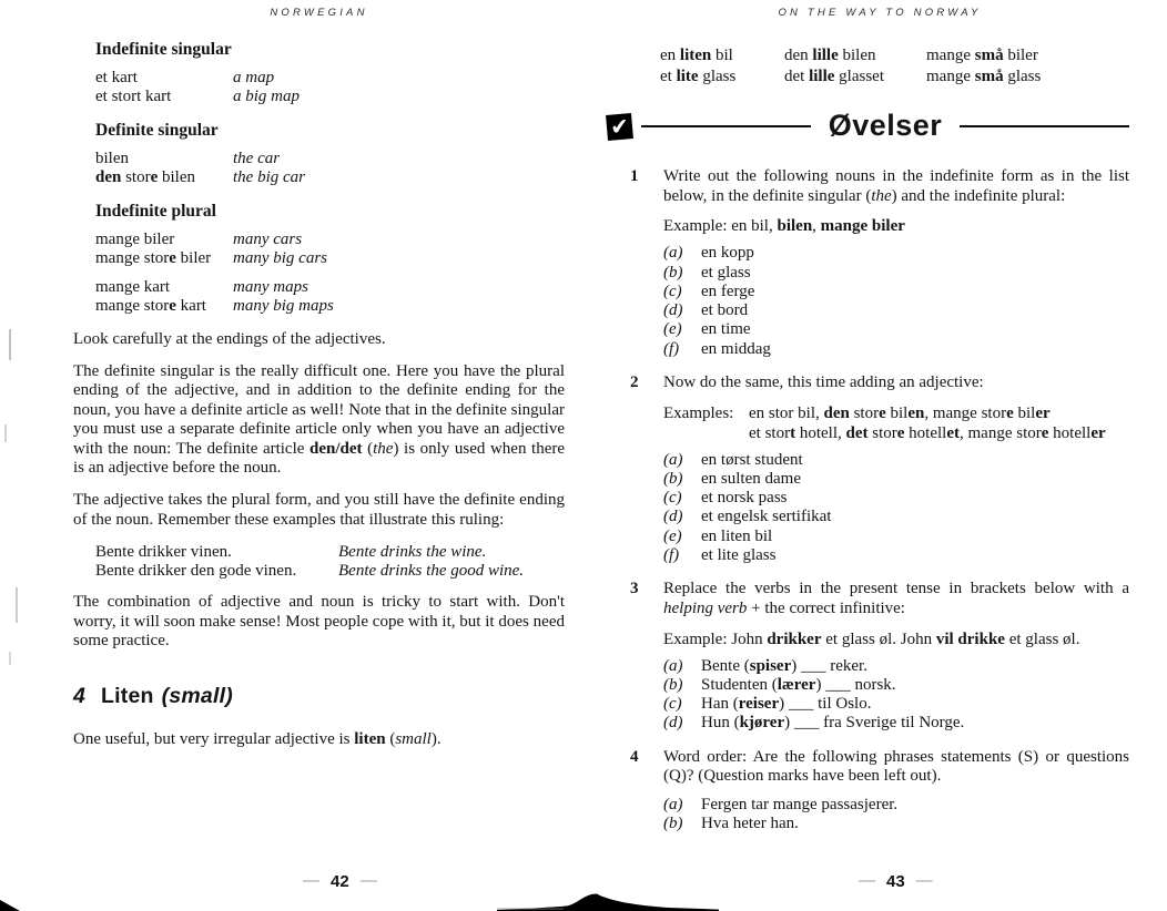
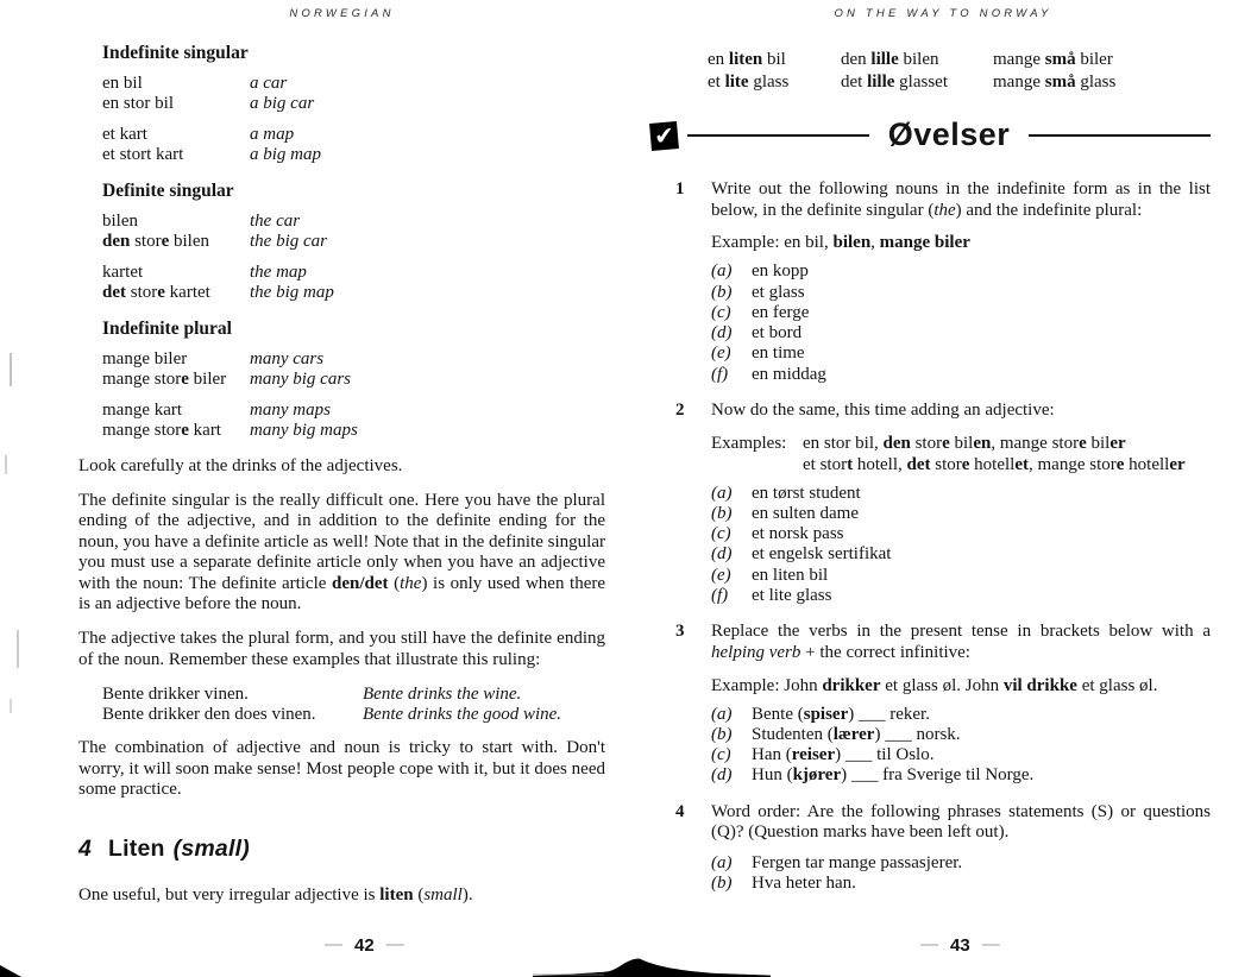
  NORWEGIAN
  Indefinite singular
+ en bil
+ a car
+ en stor bil
+ a big car
  et kart
  a map
  et stort kart
  a big map
  Definite singular
  bilen
  the car
  den store bilen
  the big car
+ kartet
+ the map
+ det store kartet
+ the big map
  Indefinite plural
  mange biler
  many cars
  mange store biler
  many big cars
  mange kart
  many maps
  mange store kart
  many big maps
- Look carefully at the endings of the adjectives.
+ Look carefully at the drinks of the adjectives.
  The definite singular is the really difficult one. Here you have the plural ending of the adjective, and in addition to the definite ending for the noun, you have a definite article as well! Note that in the definite singular you must use a separate definite article only when you have an adjective with the noun: The definite article den/det (the) is only used when there is an adjective before the noun.
  The adjective takes the plural form, and you still have the definite end­ing of the noun. Remember these examples that illustrate this ruling:
  Bente drikker vinen.
  Bente drinks the wine.
- Bente drikker den gode vinen.
+ Bente drikker den does vinen.
  Bente drinks the good wine.
  The combination of adjective and noun is tricky to start with. Don't worry, it will soon make sense! Most people cope with it, but it does need some practice.
  4 Liten (small)
  One useful, but very irregular adjective is liten (small).
  ON THE WAY TO NORWAY
  en liten bil
  den lille bilen
  mange små biler
  et lite glass
  det lille glasset
  mange små glass
  Øvelser
  1
  Write out the following nouns in the indefinite form as in the list below, in the definite singular (the) and the indefinite plural:
  Example: en bil, bilen, mange biler
  (a)
  en kopp
  (b)
  et glass
  (c)
  en ferge
  (d)
  et bord
  (e)
  en time
  (f)
  en middag
  2
  Now do the same, this time adding an adjective:
  Examples:
  en stor bil, den store bilen, mange store biler
  et stort hotell, det store hotellet, mange store hoteller
  (a)
  en tørst student
  (b)
  en sulten dame
  (c)
  et norsk pass
  (d)
  et engelsk sertifikat
  (e)
  en liten bil
  (f)
  et lite glass
  3
  Replace the verbs in the present tense in brackets below with a helping verb + the correct infinitive:
  Example: John drikker et glass øl. John vil drikke et glass øl.
  (a)
  Bente (spiser) ___ reker.
  (b)
  Studenten (lærer) ___ norsk.
  (c)
  Han (reiser) ___ til Oslo.
  (d)
  Hun (kjører) ___ fra Sverige til Norge.
  4
  Word order: Are the following phrases statements (S) or questions (Q)? (Question marks have been left out).
  (a)
  Fergen tar mange passasjerer.
  (b)
  Hva heter han.
  — 42 —
  — 43 —
